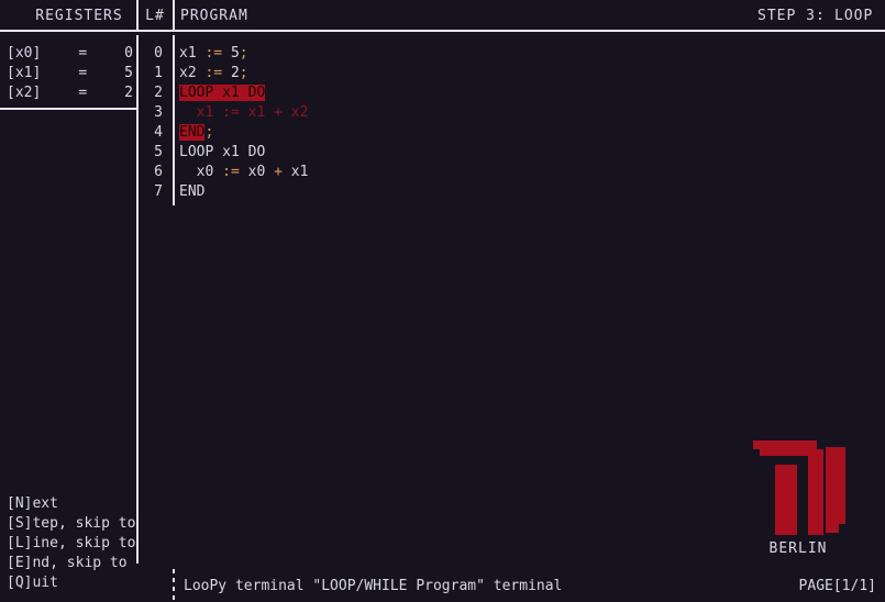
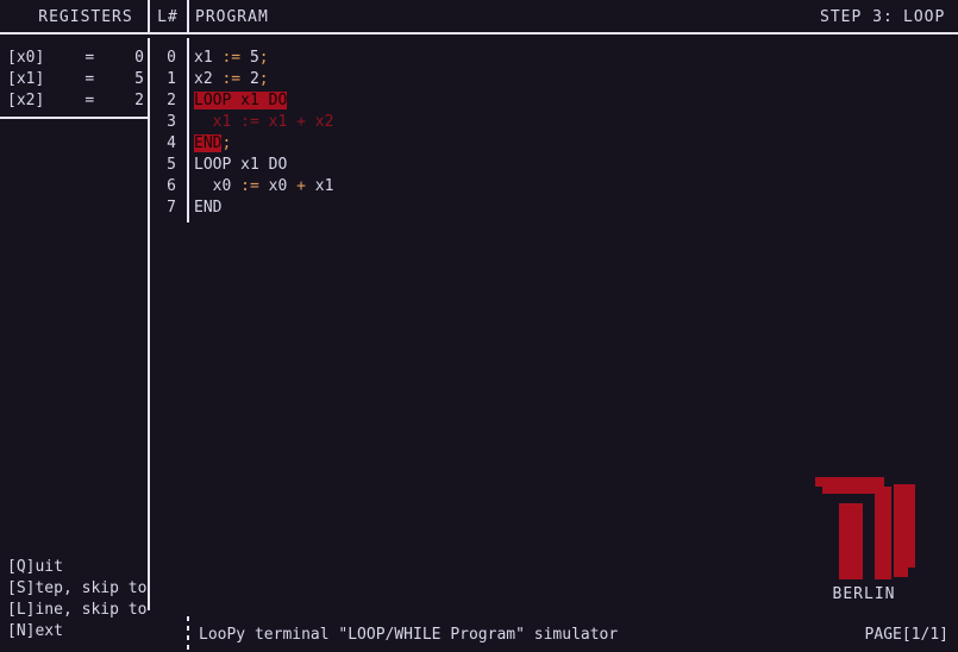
  REGISTERS
  L#
  PROGRAM
  STEP 3:
  LOOP
  [x0] = 0
  [x1] = 5
  [x2] = 2
  0
  1
  2
  3
  4
  5
  6
  7
  x1 := 5;
  x2 := 2;
  LOOP x1 DO
  x1 := x1 + x2
  END;
  LOOP x1 DO
  x0 := x0 + x1
  END
- [N]ext
+ [Q]uit
  [S]tep, skip to
  [L]ine, skip to
- [E]nd, skip to
- [Q]uit
+ [N]ext
- LooPy terminal "LOOP/WHILE Program" terminal
+ LooPy terminal "LOOP/WHILE Program" simulator
  PAGE[1/1]
  BERLIN
